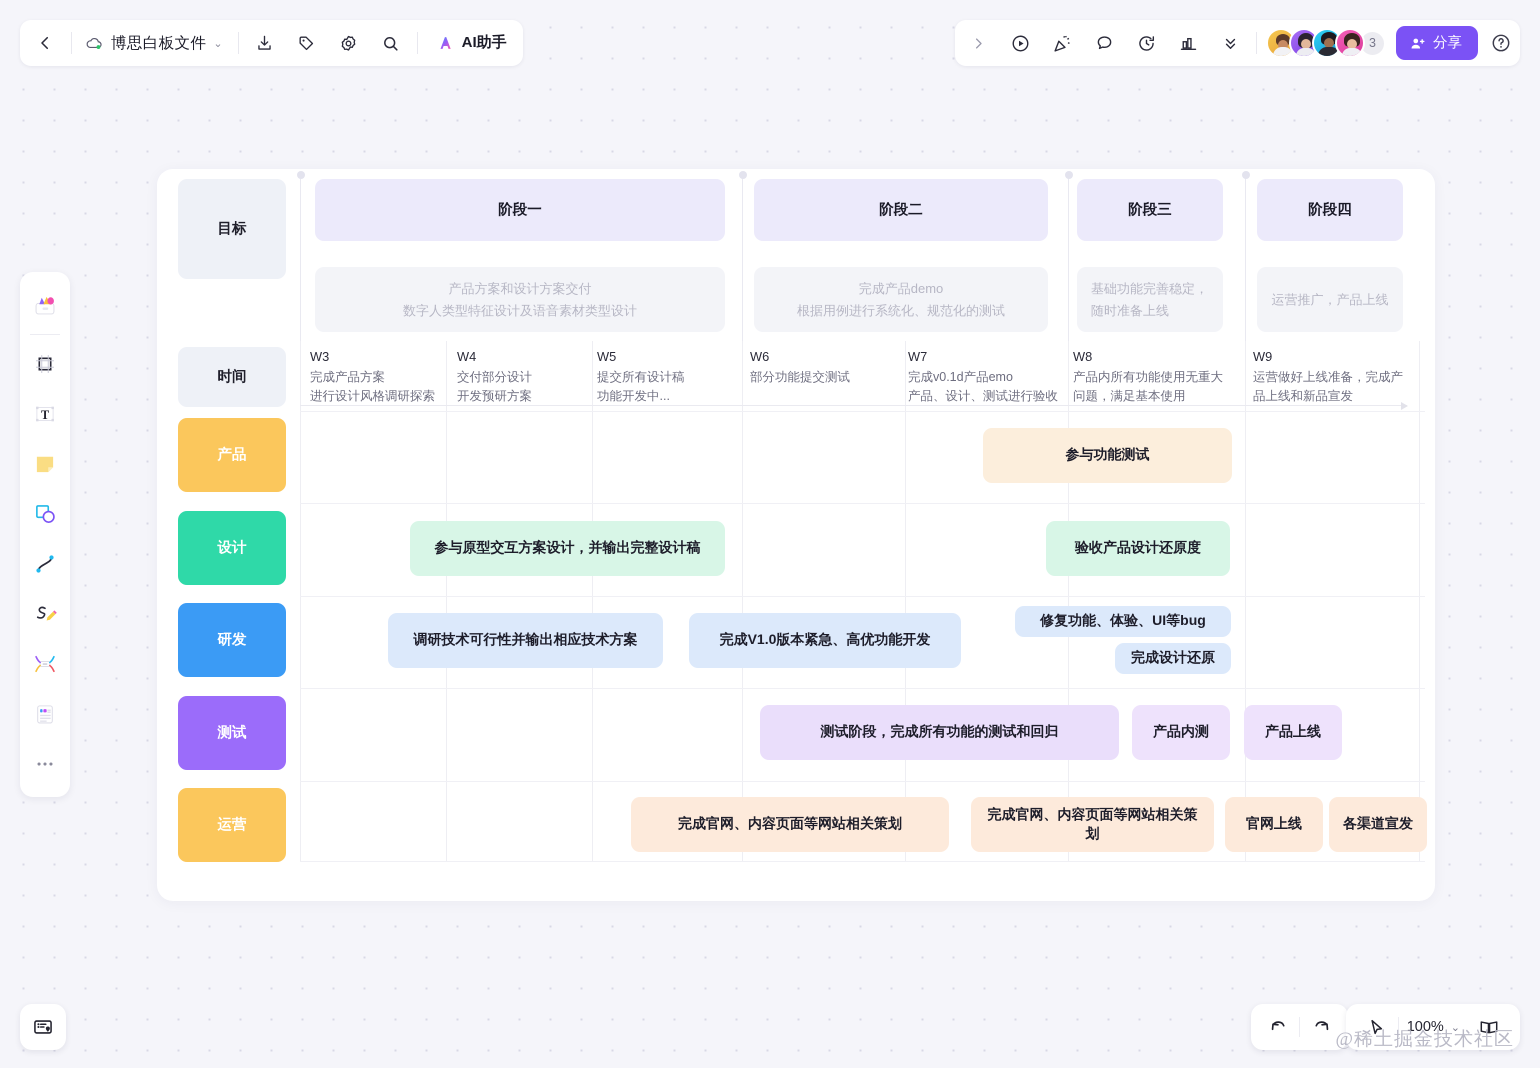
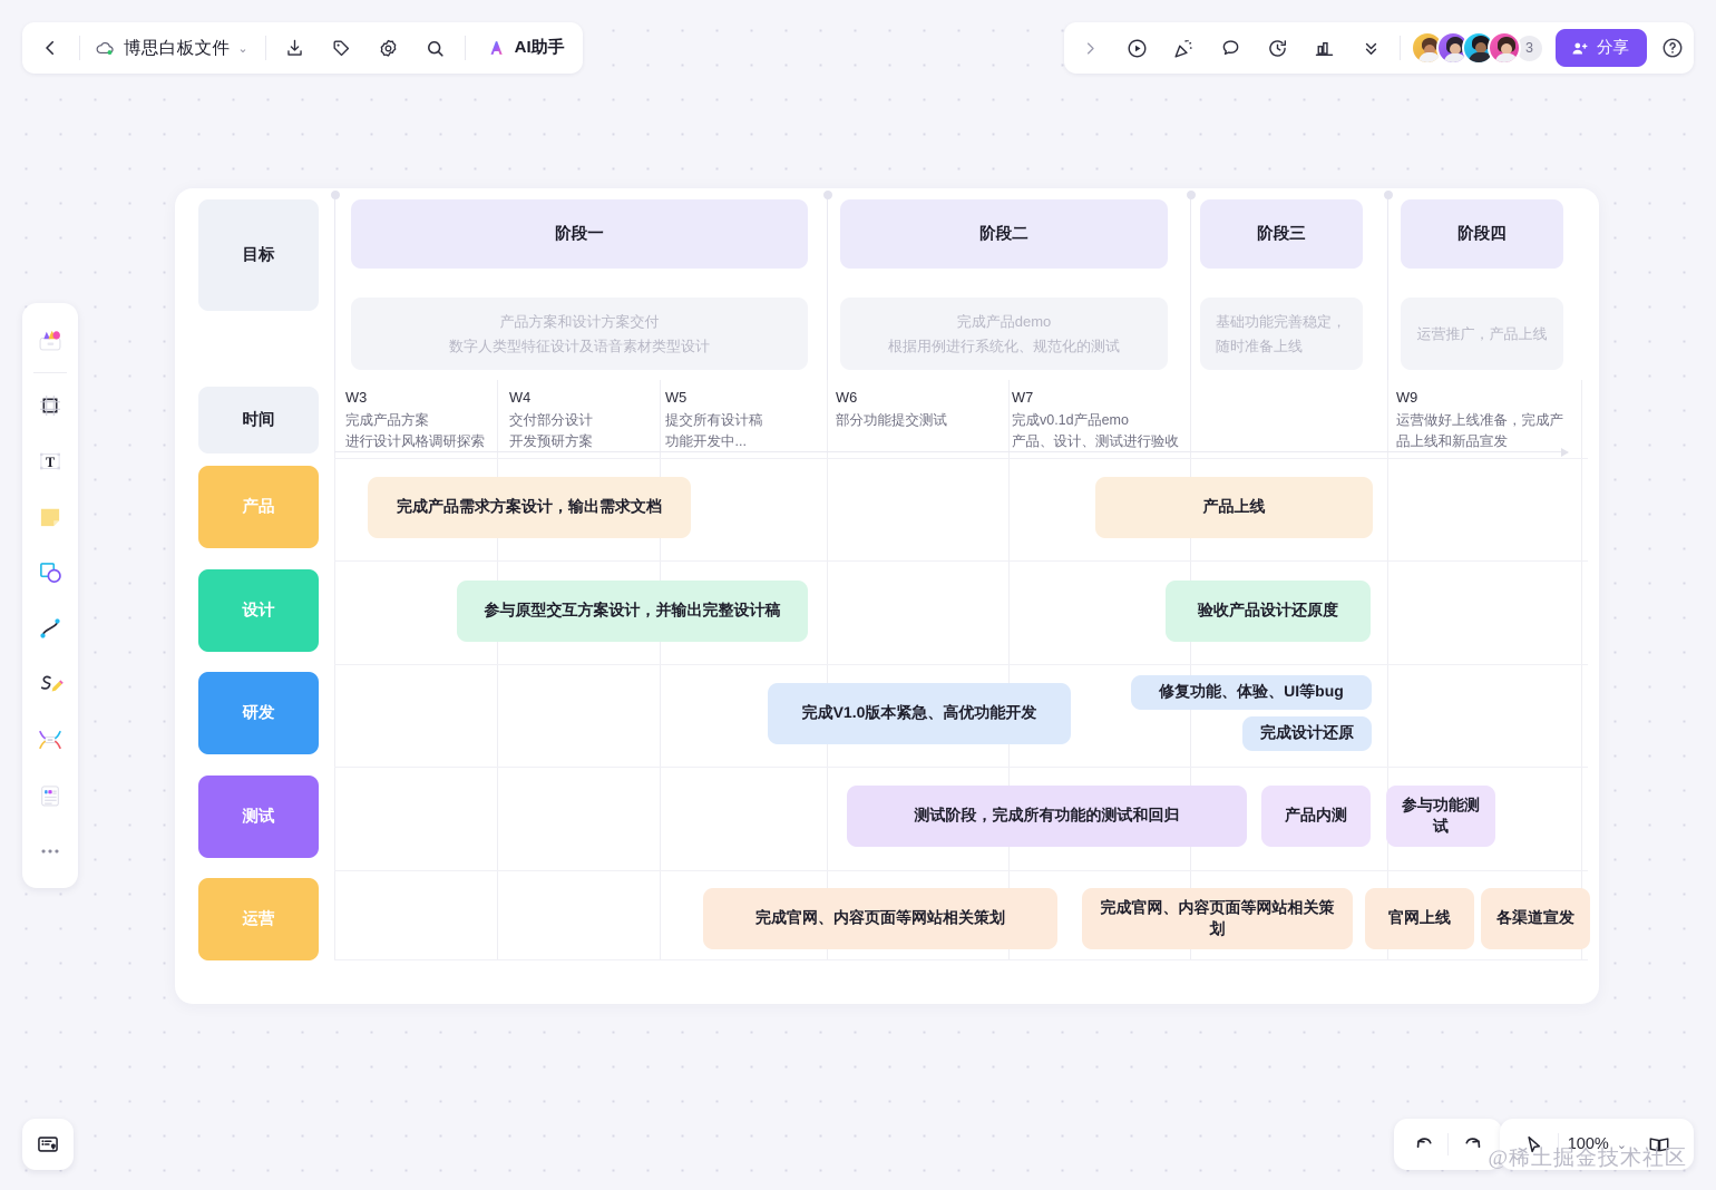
  博思白板文件
  ⌄
  AI助手
  3
  分享
  T
  100%
  ⌄
  @稀土掘金技术社区
  目标
  时间
  产品
  设计
  研发
  测试
  运营
  阶段一
  产品方案和设计方案交付
  数字人类型特征设计及语音素材类型设计
  阶段二
  完成产品demo
  根据用例进行系统化、规范化的测试
  阶段三
  基础功能完善稳定，
  随时准备上线
  阶段四
  运营推广，产品上线
  W3
  完成产品方案
  进行设计风格调研探索
  W4
  交付部分设计
  开发预研方案
  W5
  提交所有设计稿
  功能开发中...
  W6
  部分功能提交测试
  W7
  完成v0.1d产品emo
  产品、设计、测试进行验收
- W8
- 产品内所有功能使用无重大
- 问题，满足基本使用
  W9
  运营做好上线准备，完成产
  品上线和新品宣发
+ 完成产品需求方案设计，输出需求文档
- 参与功能测试
+ 产品上线
  参与原型交互方案设计，并输出完整设计稿
  验收产品设计还原度
- 调研技术可行性并输出相应技术方案
  完成V1.0版本紧急、高优功能开发
  修复功能、体验、UI等bug
  完成设计还原
  测试阶段，完成所有功能的测试和回归
  产品内测
- 产品上线
+ 参与功能测试
  完成官网、内容页面等网站相关策划
  完成官网、内容页面等网站相关策划
  官网上线
  各渠道宣发
